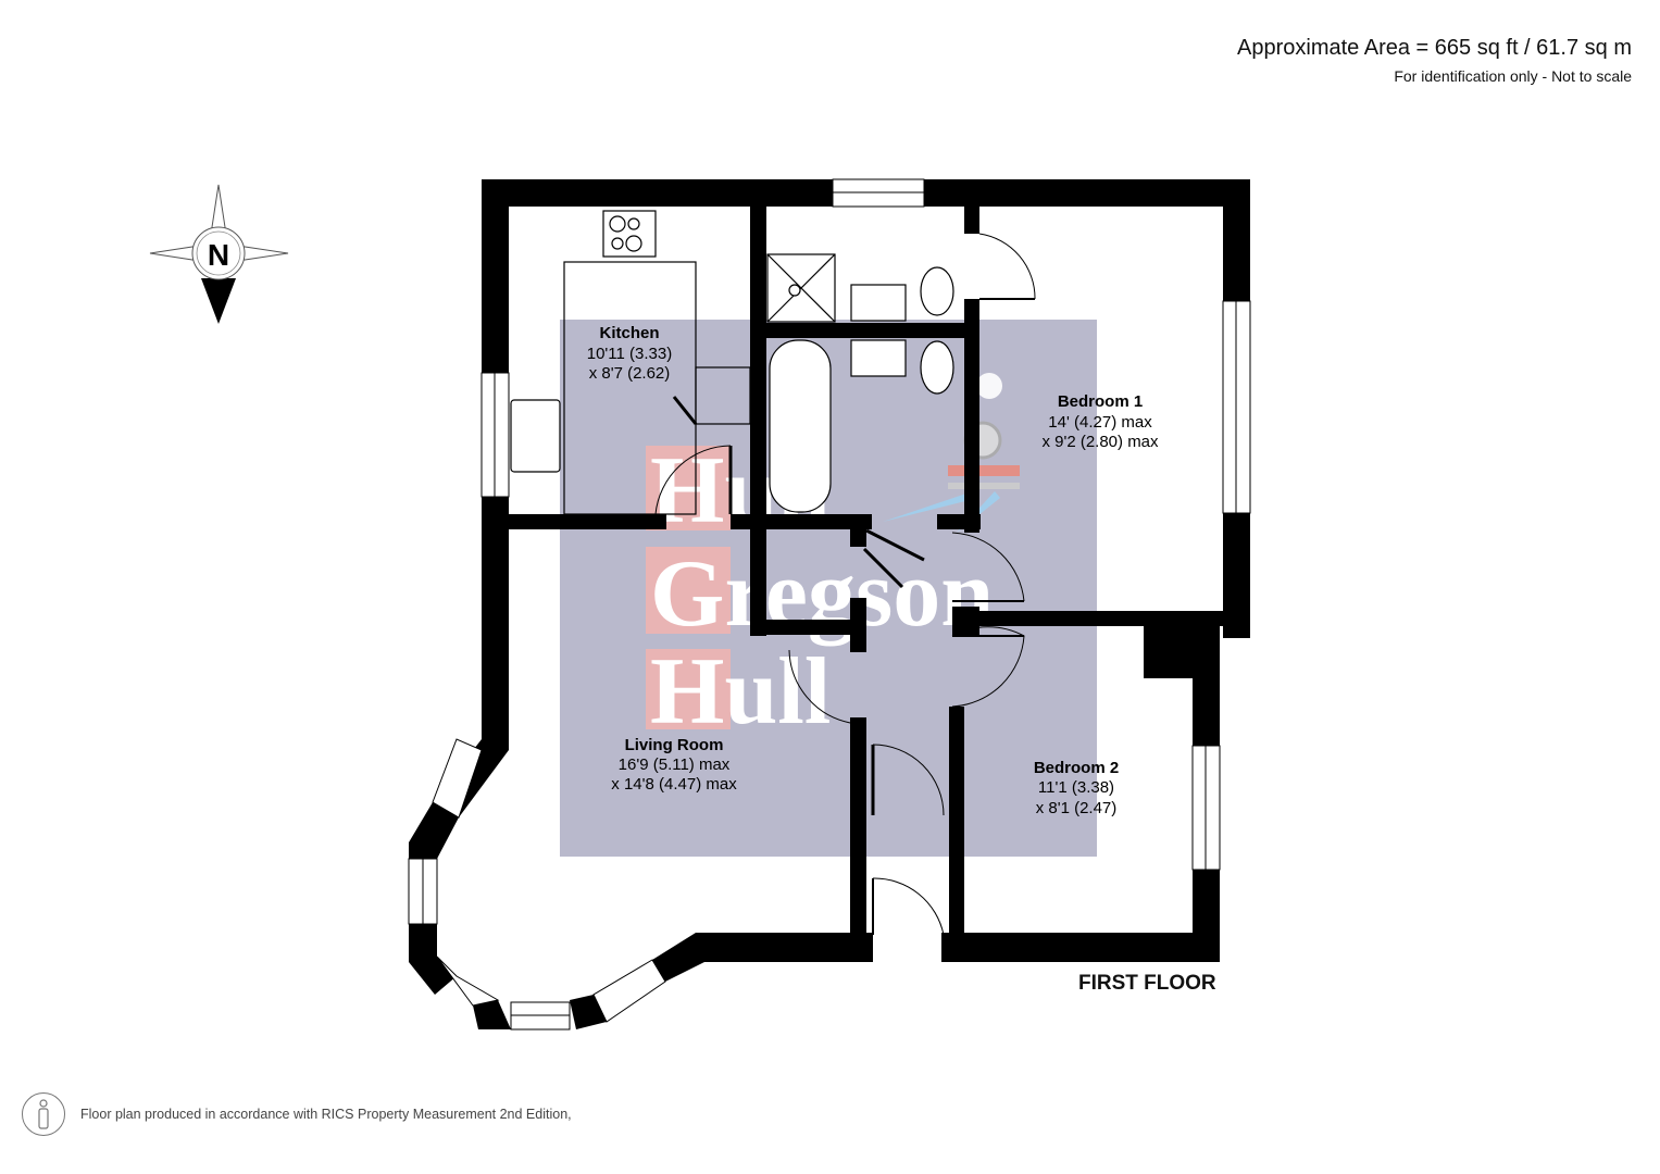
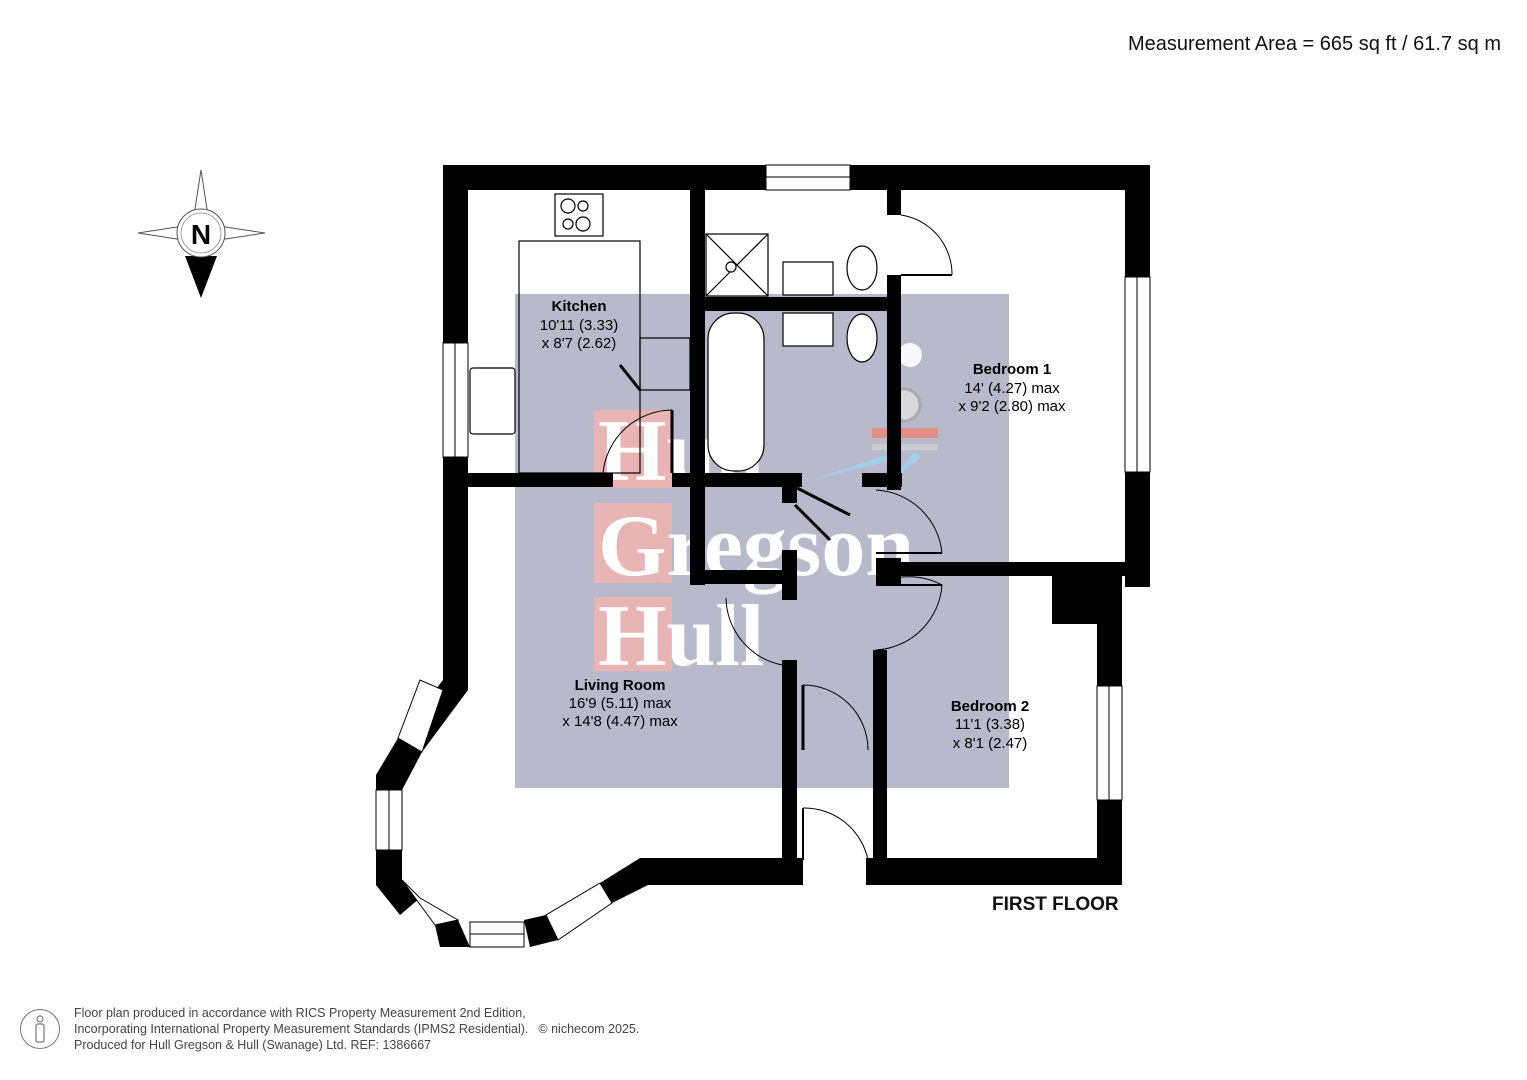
- Approximate Area = 665 sq ft / 61.7 sq m
+ Measurement Area = 665 sq ft / 61.7 sq m
- For identification only - Not to scale
  N
  Gregson
  Hull
  Kitchen
  10'11 (3.33)
  x 8'7 (2.62)
  Bedroom 1
  14' (4.27) max
  x 9'2 (2.80) max
  Living Room
  16'9 (5.11) max
  x 14'8 (4.47) max
  Bedroom 2
  11'1 (3.38)
  x 8'1 (2.47)
  FIRST FLOOR
  Floor plan produced in accordance with RICS Property Measurement 2nd Edition,
+ Incorporating International Property Measurement Standards (IPMS2 Residential). © nichecom 2025.
+ Produced for Hull Gregson & Hull (Swanage) Ltd. REF: 1386667
